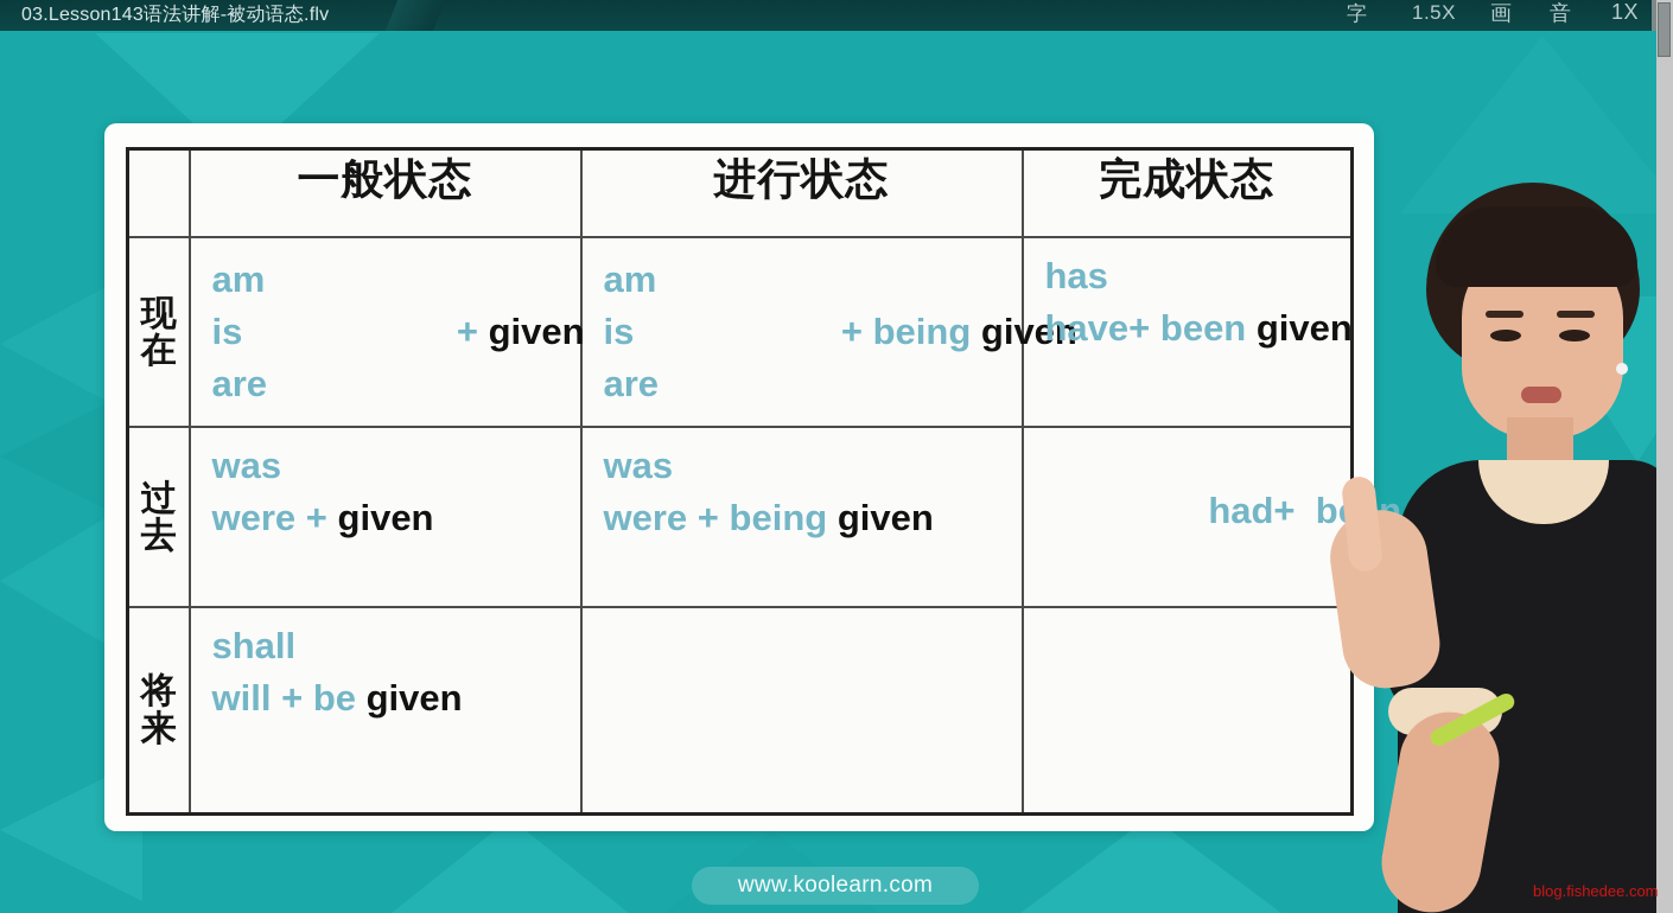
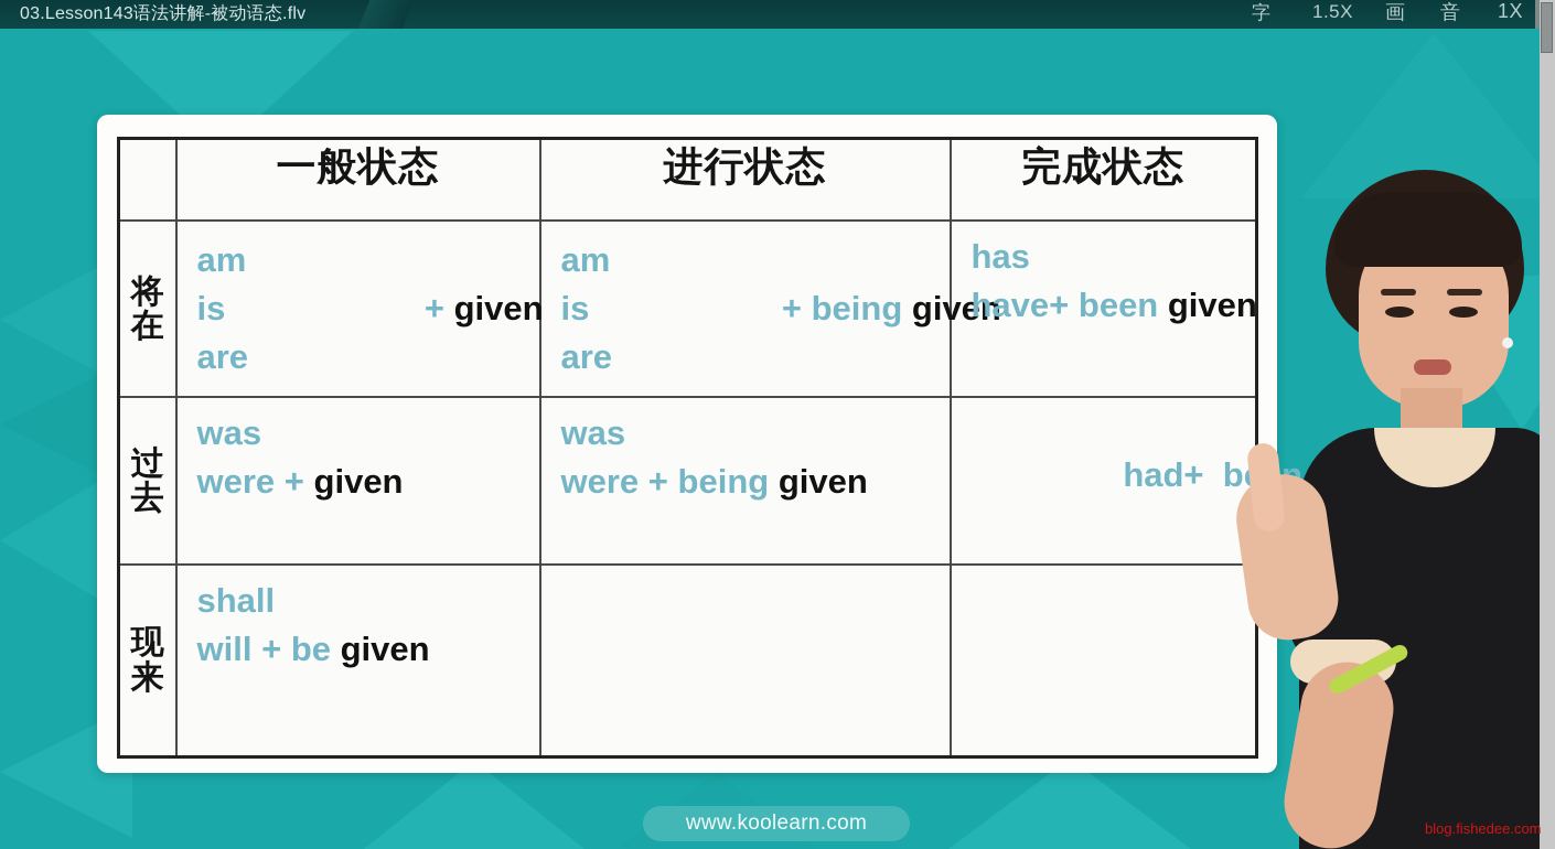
  03.Lesson143语法讲解-被动语态.flv
  字
  1.5X
  画
  音
  1X
  	一般状态	进行状态	完成状态
- 现 在	am is are + given	am is are + being given	has have+ been given
+ 将 在	am is are + given	am is are + being given	has have+ been given
  过 去	was were + given	was were + being given	had+ b
- 将 来	shall will + be given
+ 现 来	shall will + be given
  www.koolearn.com
  blog.fishedee.com
